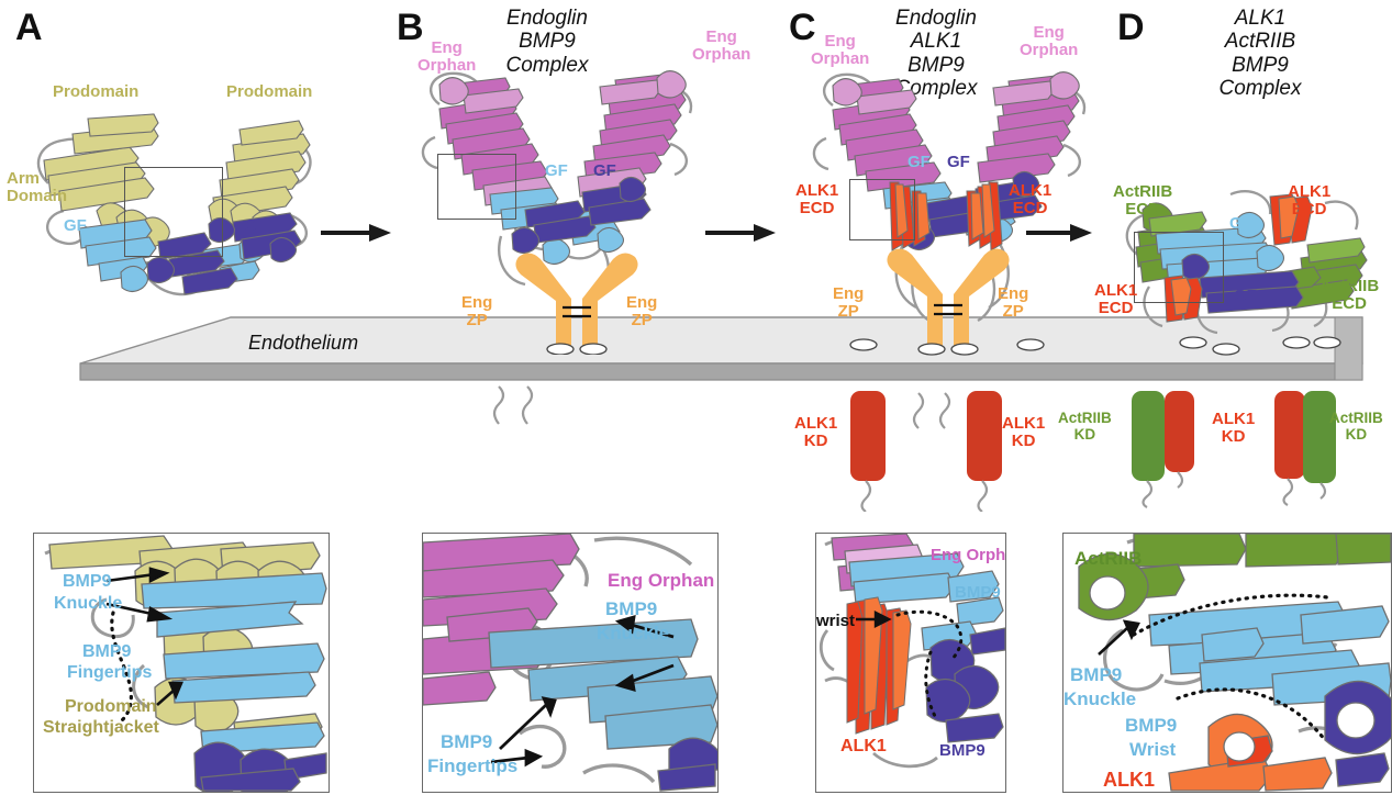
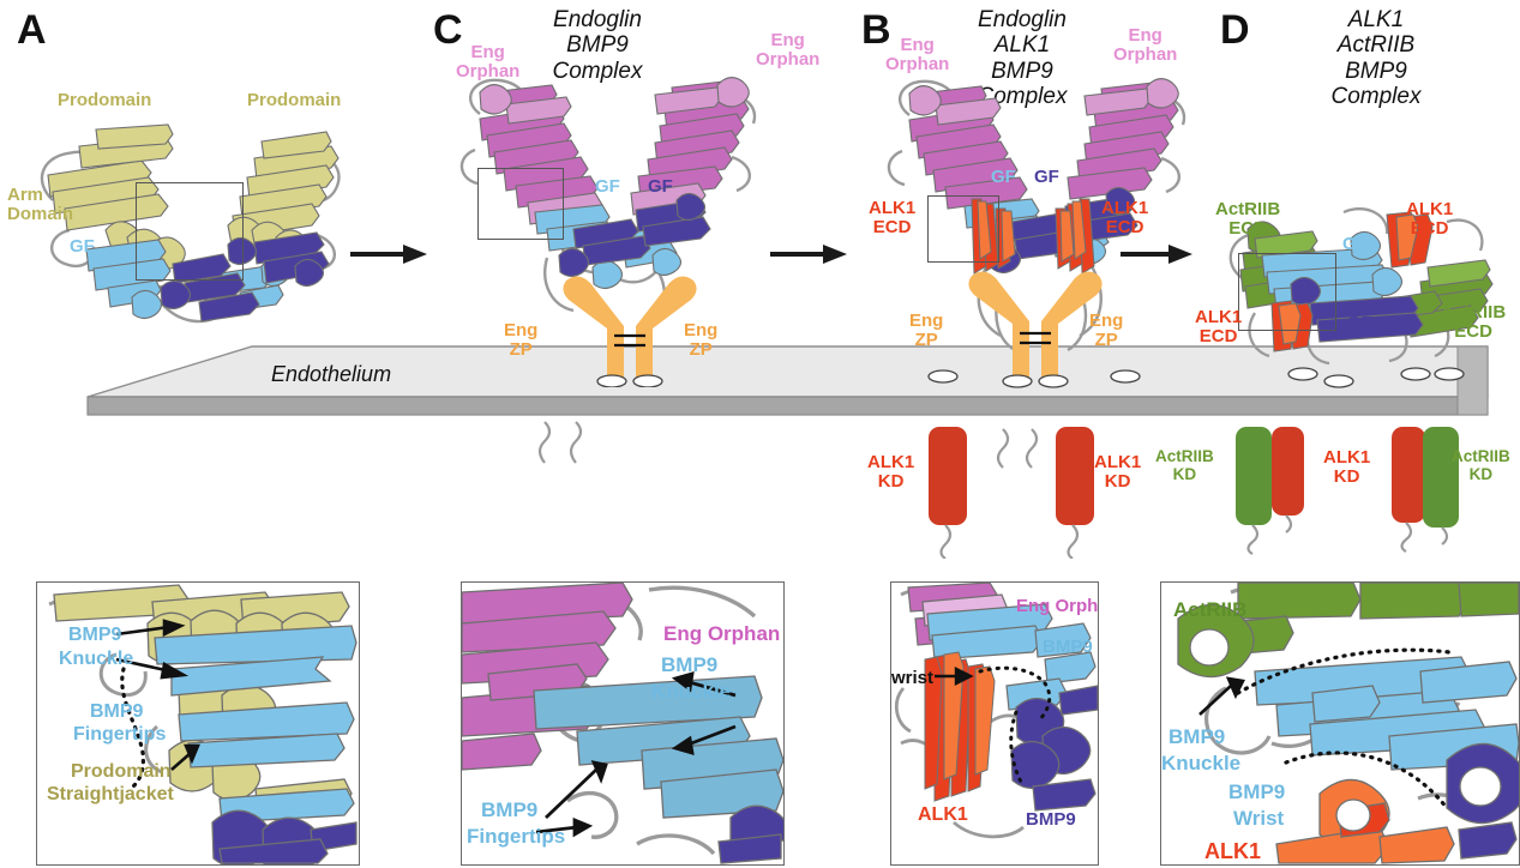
  Endothelium
  A
  Prodomain
  Prodomain
  Arm
  Domain
  GF
  GF
- B
+ C
  Endoglin
  BMP9
  Complex
  Eng
  Orphan
  Eng
  Orphan
  GF
  GF
  Eng
  ZP
  Eng
  ZP
- C
+ B
  Endoglin
  ALK1
  BMP9
  omplex
  Eng
  Orphan
  Eng
  Orphan
  GF
  GF
  ALK1
  ECD
  ALK1
  ECD
  Eng
  ZP
  Eng
  ZP
  ALK1
  KD
  ALK1
  KD
  D
  ALK1
  ActRIIB
  BMP9
  Complex
  ActRIIB
  ECD
  ActRIIB
  ECD
  ALK1
  ECD
  ALK1
  ECD
  GF
  GF
  ActRIIB
  KD
  ALK1
  KD
  ActRIIB
  KD
  BMP9
  Knuckle
  BMP9
  Fingertips
  Prodomain
  Straightjacket
  Eng Orphan
  BMP9
  Knuckle
  BMP9
  Fingertips
  Eng Orph
  BMP9
  wrist
  ALK1
  BMP9
  ActRIIB
  BMP9
  Knuckle
  BMP9
  Wrist
  ALK1
